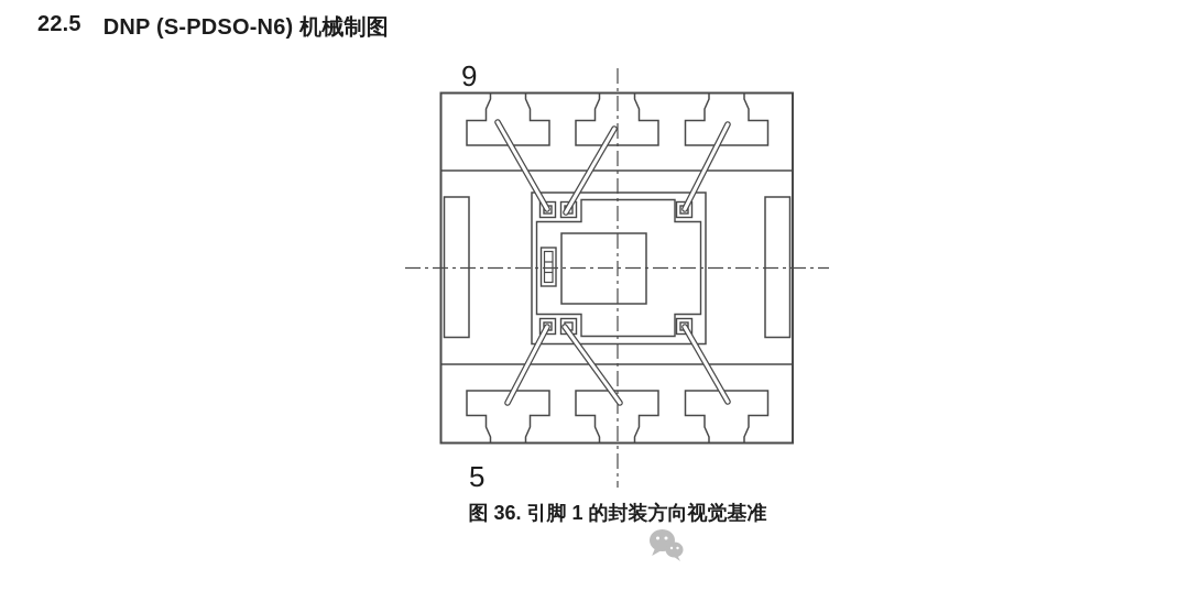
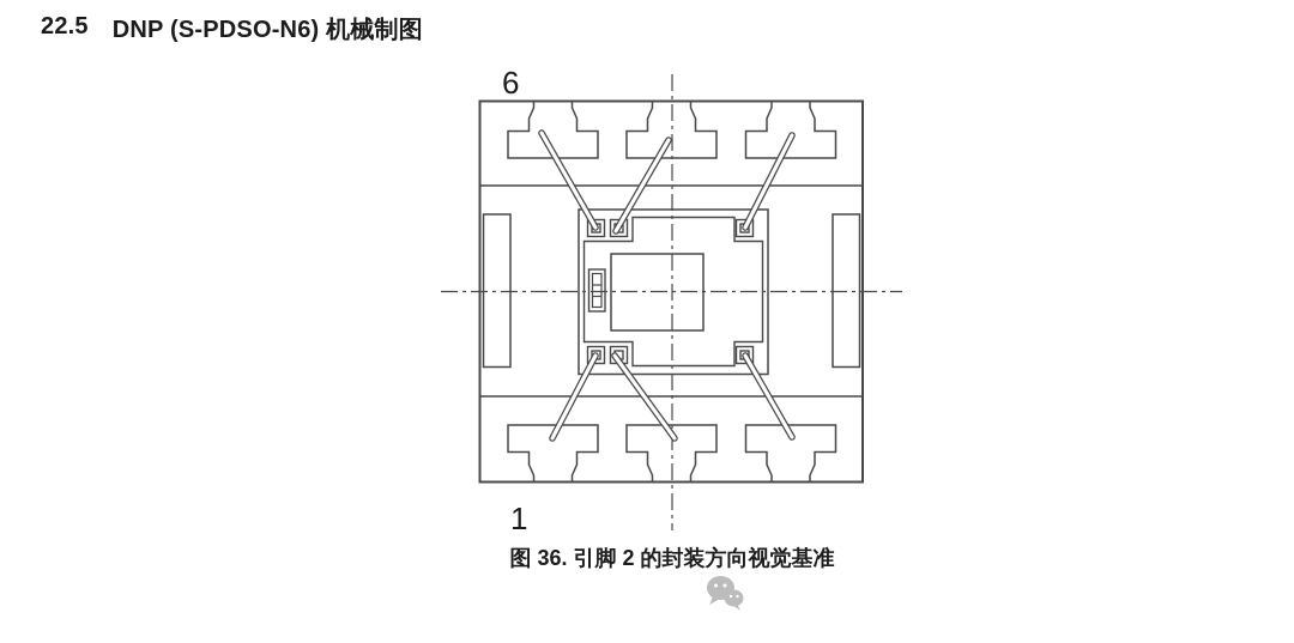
  22.5
  DNP (S-PDSO-N6) 机械制图
- 9
+ 6
- 5
+ 1
- 图 36. 引脚 1 的封装方向视觉基准
+ 图 36. 引脚 2 的封装方向视觉基准
